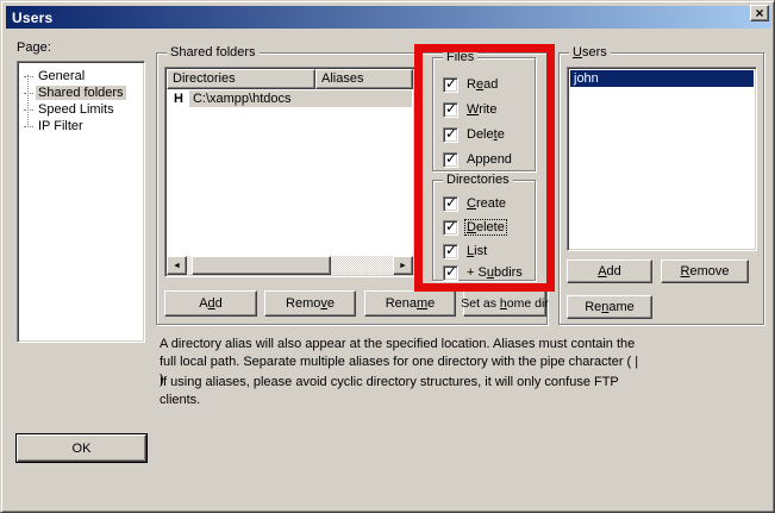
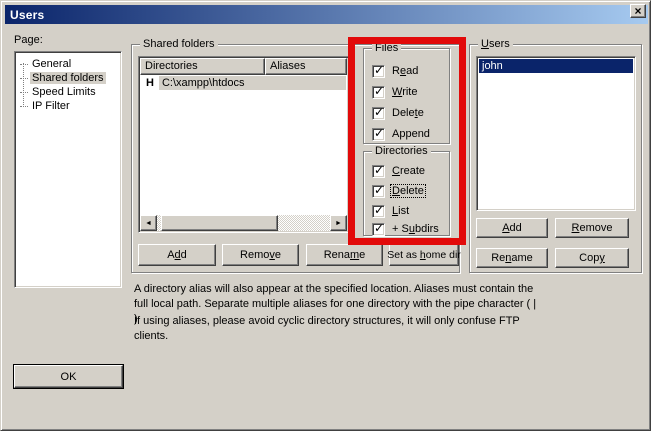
  Users
  ×
  Page:
  General
  Shared folders
  Speed Limits
  IP Filter
  Shared folders
  Directories
  Aliases
  H
  C:\xampp\htdocs
  Add
  Remove
  Rename
  Set as home dir
  Files
  ✓
  Read
  ✓
  Write
  ✓
  Delete
  ✓
  Append
  Directories
  ✓
  Create
  ✓
  Delete
  ✓
  List
  ✓
  + Subdirs
  Users
  john
  Add
  Remove
  Rename
+ Copy
  A directory alias will also appear at the specified location. Aliases must contain the full local path. Separate multiple aliases for one directory with the pipe character ( | )
  If using aliases, please avoid cyclic directory structures, it will only confuse FTP clients.
  OK
